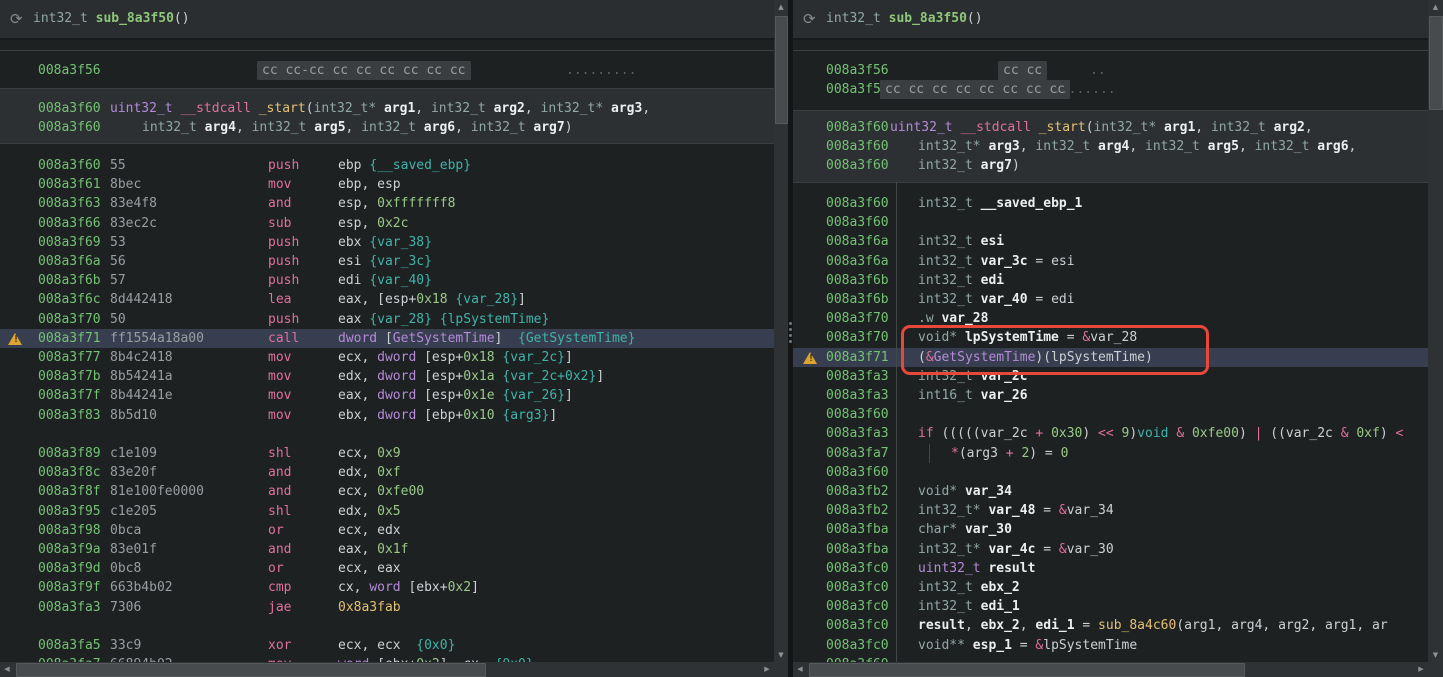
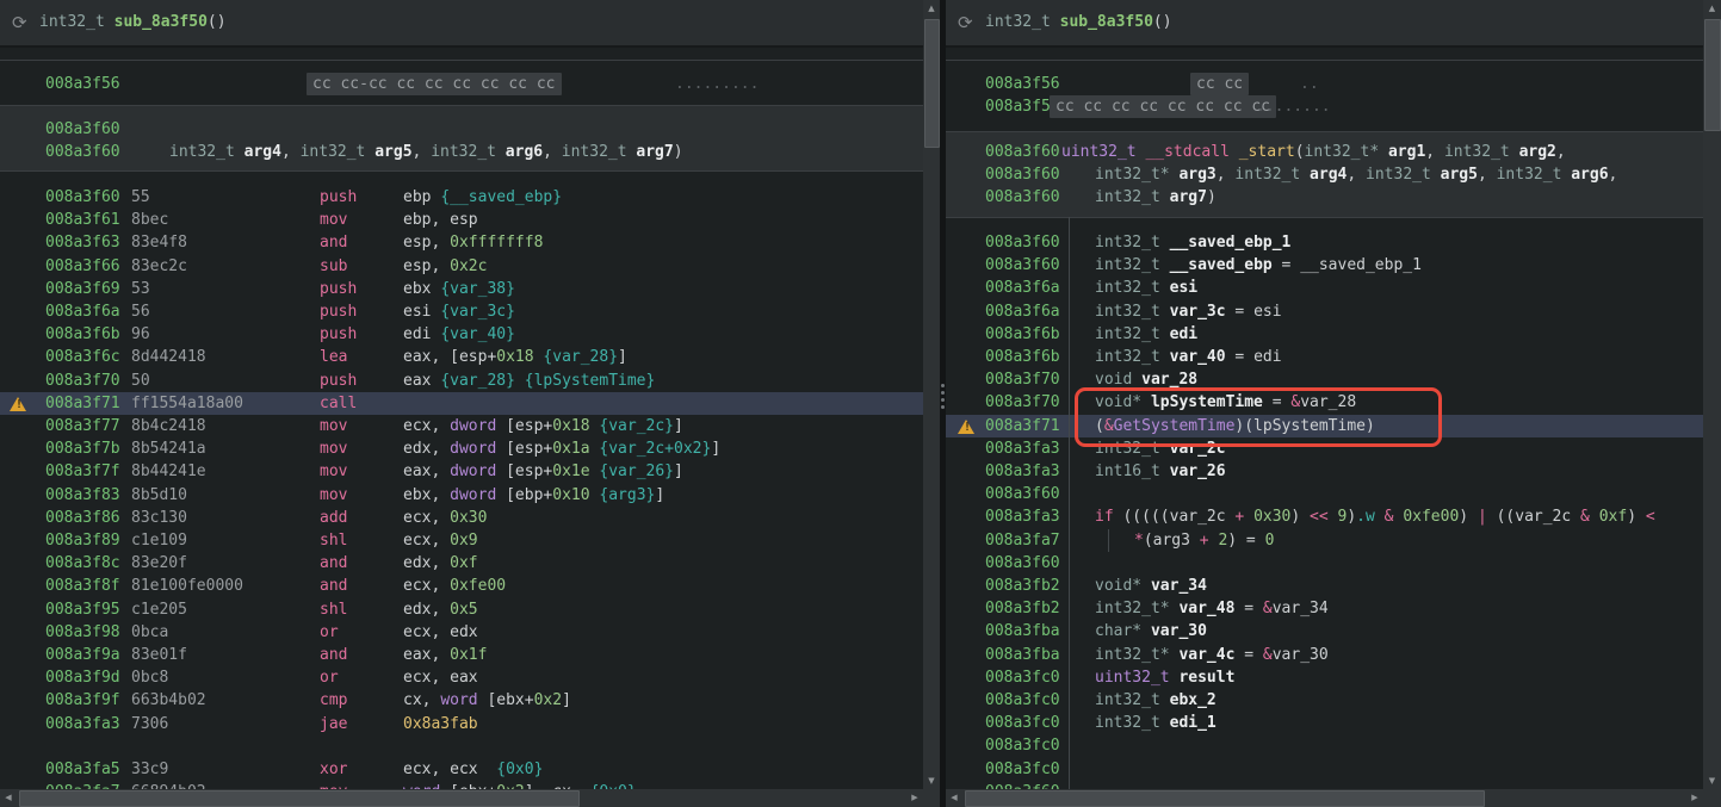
  008a3f56
  cc cc-cc cc cc cc cc cc cc
  .........
  008a3f60
- uint32_t __stdcall _start(int32_t* arg1, int32_t arg2, int32_t* arg3,
  008a3f60
  int32_t arg4, int32_t arg5, int32_t arg6, int32_t arg7)
  008a3f60
  55
  push
  ebp {__saved_ebp}
  008a3f61
  8bec
  mov
  ebp, esp
  008a3f63
  83e4f8
  and
  esp, 0xfffffff8
  008a3f66
  83ec2c
  sub
  esp, 0x2c
  008a3f69
  53
  push
  ebx {var_38}
  008a3f6a
  56
  push
  esi {var_3c}
  008a3f6b
- 57
+ 96
  push
  edi {var_40}
  008a3f6c
  8d442418
  lea
  eax, [esp+0x18 {var_28}]
  008a3f70
  50
  push
  eax {var_28} {lpSystemTime}
  008a3f71
  ff1554a18a00
  call
- dword [GetSystemTime] {GetSystemTime}
  008a3f77
  8b4c2418
  mov
  ecx, dword [esp+0x18 {var_2c}]
  008a3f7b
  8b54241a
  mov
  edx, dword [esp+0x1a {var_2c+0x2}]
  008a3f7f
  8b44241e
  mov
  eax, dword [esp+0x1e {var_26}]
  008a3f83
  8b5d10
  mov
  ebx, dword [ebp+0x10 {arg3}]
+ 008a3f86
+ 83c130
+ add
+ ecx, 0x30
  008a3f89
  c1e109
  shl
  ecx, 0x9
  008a3f8c
  83e20f
  and
  edx, 0xf
  008a3f8f
  81e100fe0000
  and
  ecx, 0xfe00
  008a3f95
  c1e205
  shl
  edx, 0x5
  008a3f98
  0bca
  or
  ecx, edx
  008a3f9a
  83e01f
  and
  eax, 0x1f
  008a3f9d
  0bc8
  or
  ecx, eax
  008a3f9f
  663b4b02
  cmp
  cx, word [ebx+0x2]
  008a3fa3
  7306
  jae
  0x8a3fab
  008a3fa5
  33c9
  xor
  ecx, ecx {0x0}
  ⟳
  int32_t sub_8a3f50()
  ▲
  ▼
  ◀
  ▶
  008a3f56
  cc cc
  ..
  008a3f5
  cc cc cc cc cc cc cc cc
  ........
  008a3f60
  uint32_t __stdcall _start(int32_t* arg1, int32_t arg2,
  008a3f60
  int32_t* arg3, int32_t arg4, int32_t arg5, int32_t arg6,
  008a3f60
  int32_t arg7)
  008a3f60
  int32_t __saved_ebp_1
  008a3f60
+ int32_t __saved_ebp = __saved_ebp_1
  008a3f6a
  int32_t esi
  008a3f6a
  int32_t var_3c = esi
  008a3f6b
  int32_t edi
  008a3f6b
  int32_t var_40 = edi
  008a3f70
- .w var_28
+ void var_28
  008a3f70
  void* lpSystemTime = &var_28
  008a3f71
  (&GetSystemTime)(lpSystemTime)
  008a3fa3
  int32_t var_2c
  008a3fa3
  int16_t var_26
  008a3f60
  008a3fa3
- if (((((var_2c + 0x30) << 9)void & 0xfe00) | ((var_2c & 0xf) <
+ if (((((var_2c + 0x30) << 9).w & 0xfe00) | ((var_2c & 0xf) <
  008a3fa7
  *(arg3 + 2) = 0
  008a3f60
  008a3fb2
  void* var_34
  008a3fb2
  int32_t* var_48 = &var_34
  008a3fba
  char* var_30
  008a3fba
  int32_t* var_4c = &var_30
  008a3fc0
  uint32_t result
  008a3fc0
  int32_t ebx_2
  008a3fc0
  int32_t edi_1
  008a3fc0
- result, ebx_2, edi_1 = sub_8a4c60(arg1, arg4, arg2, arg1, ar
  008a3fc0
- void** esp_1 = &lpSystemTime
  ⟳
  int32_t sub_8a3f50()
  ▲
  ▼
  ◀
  ▶
